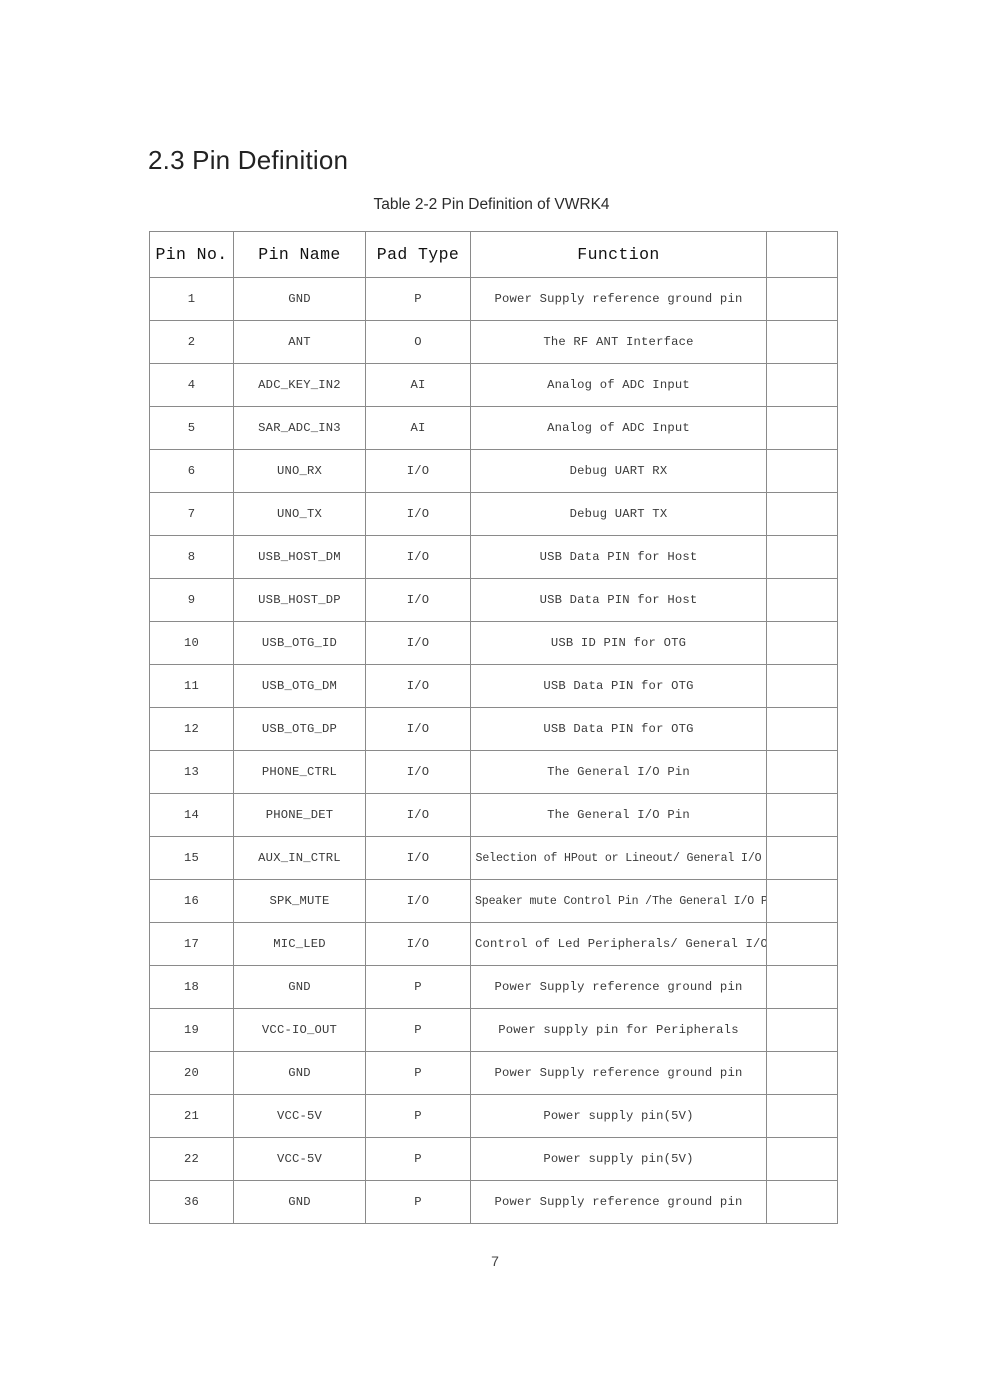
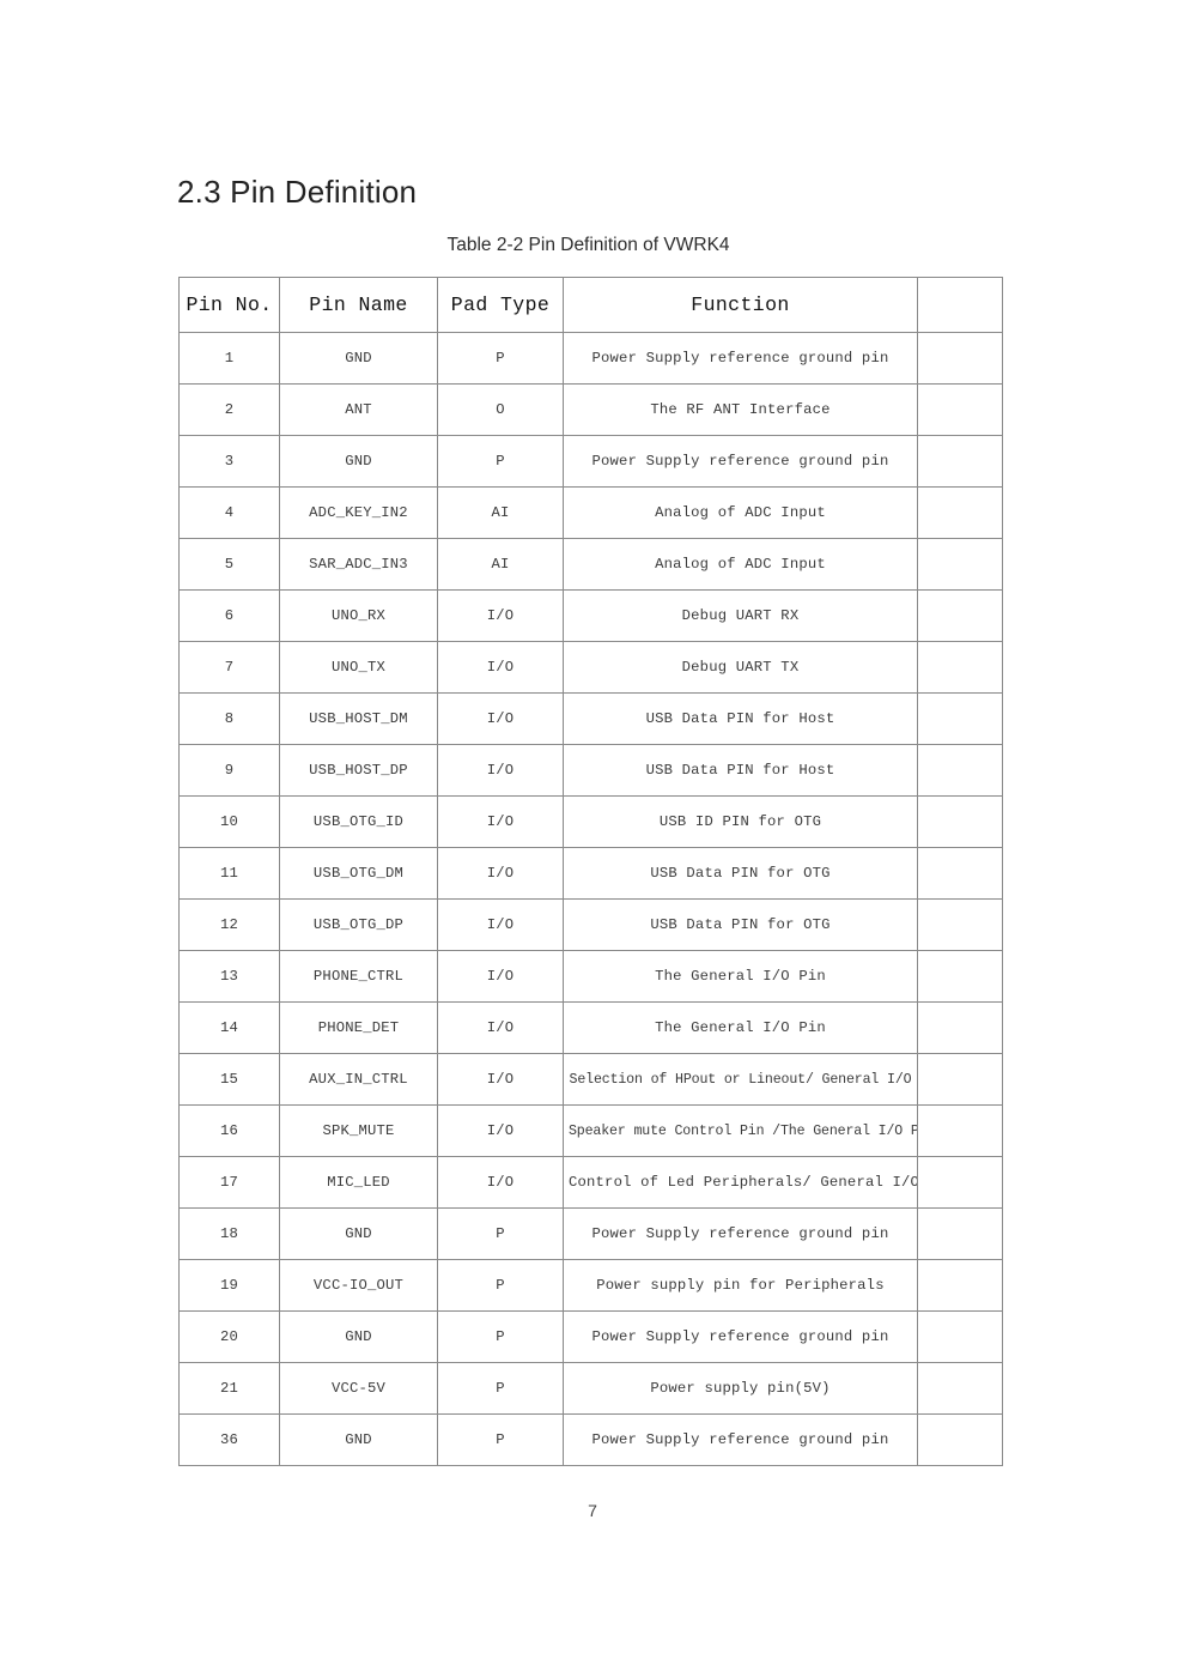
  2.3 Pin Definition
  Table 2-2 Pin Definition of VWRK4
  Pin No.	Pin Name	Pad Type	Function
  1	GND	P	Power Supply reference ground pin
  2	ANT	O	The RF ANT Interface
+ 3	GND	P	Power Supply reference ground pin
  4	ADC_KEY_IN2	AI	Analog of ADC Input
  5	SAR_ADC_IN3	AI	Analog of ADC Input
  6	UNO_RX	I/O	Debug UART RX
  7	UNO_TX	I/O	Debug UART TX
  8	USB_HOST_DM	I/O	USB Data PIN for Host
  9	USB_HOST_DP	I/O	USB Data PIN for Host
  10	USB_OTG_ID	I/O	USB ID PIN for OTG
  11	USB_OTG_DM	I/O	USB Data PIN for OTG
  12	USB_OTG_DP	I/O	USB Data PIN for OTG
  13	PHONE_CTRL	I/O	The General I/O Pin
  14	PHONE_DET	I/O	The General I/O Pin
  15	AUX_IN_CTRL	I/O	Selection of HPout or Lineout/ General I/O
  16	SPK_MUTE	I/O	Speaker mute Control Pin /The General I/O P
  17	MIC_LED	I/O	Control of Led Peripherals/ General I/O
  18	GND	P	Power Supply reference ground pin
  19	VCC-IO_OUT	P	Power supply pin for Peripherals
  20	GND	P	Power Supply reference ground pin
  21	VCC-5V	P	Power supply pin(5V)
- 22	VCC-5V	P	Power supply pin(5V)
  36	GND	P	Power Supply reference ground pin
  7
